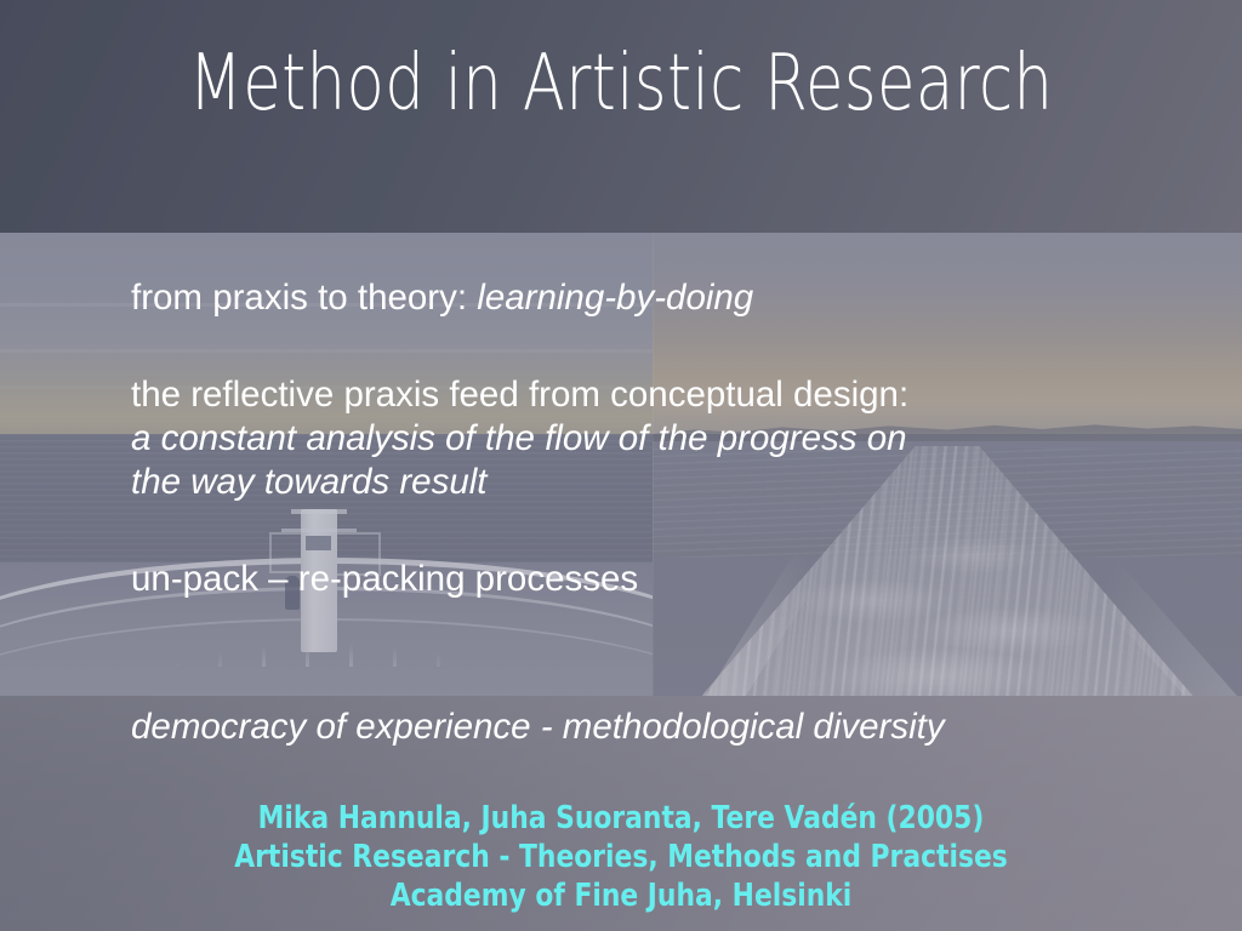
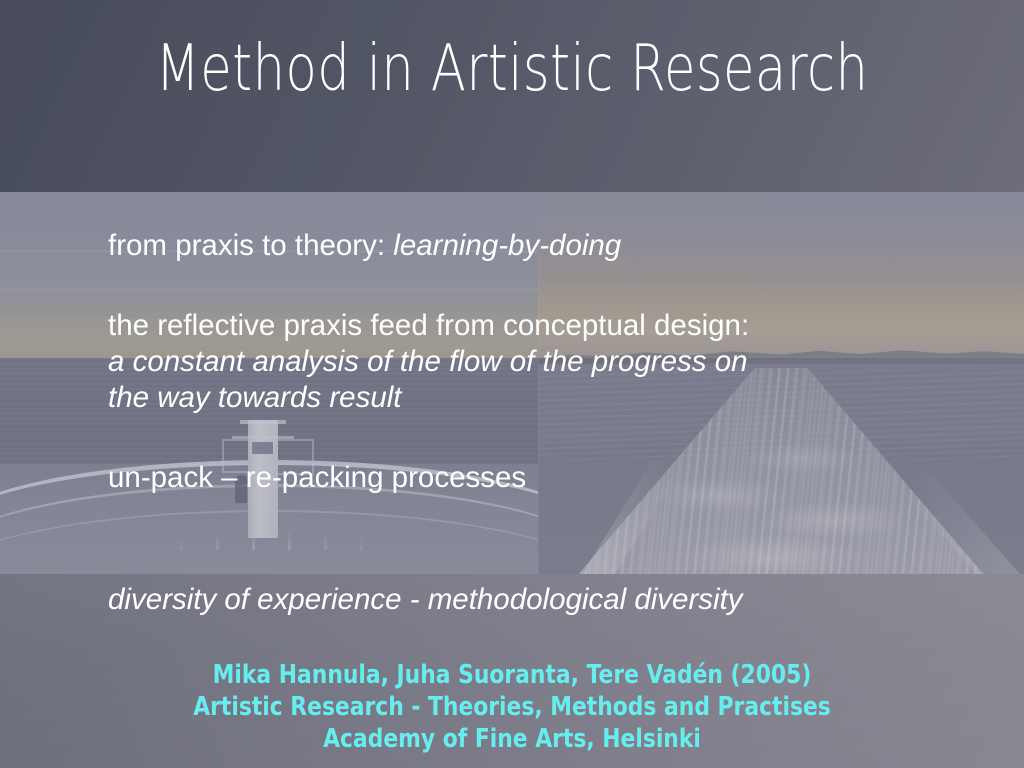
  Method in Artistic Research
  from praxis to theory: learning-by-doing
  the reflective praxis feed from conceptual design:
  a constant analysis of the flow of the progress on
  the way towards result
  un-pack – re-packing processes
- democracy of experience - methodological diversity
+ diversity of experience - methodological diversity
  Mika Hannula, Juha Suoranta, Tere Vadén (2005)
  Artistic Research - Theories, Methods and Practises
- Academy of Fine Juha, Helsinki
+ Academy of Fine Arts, Helsinki
